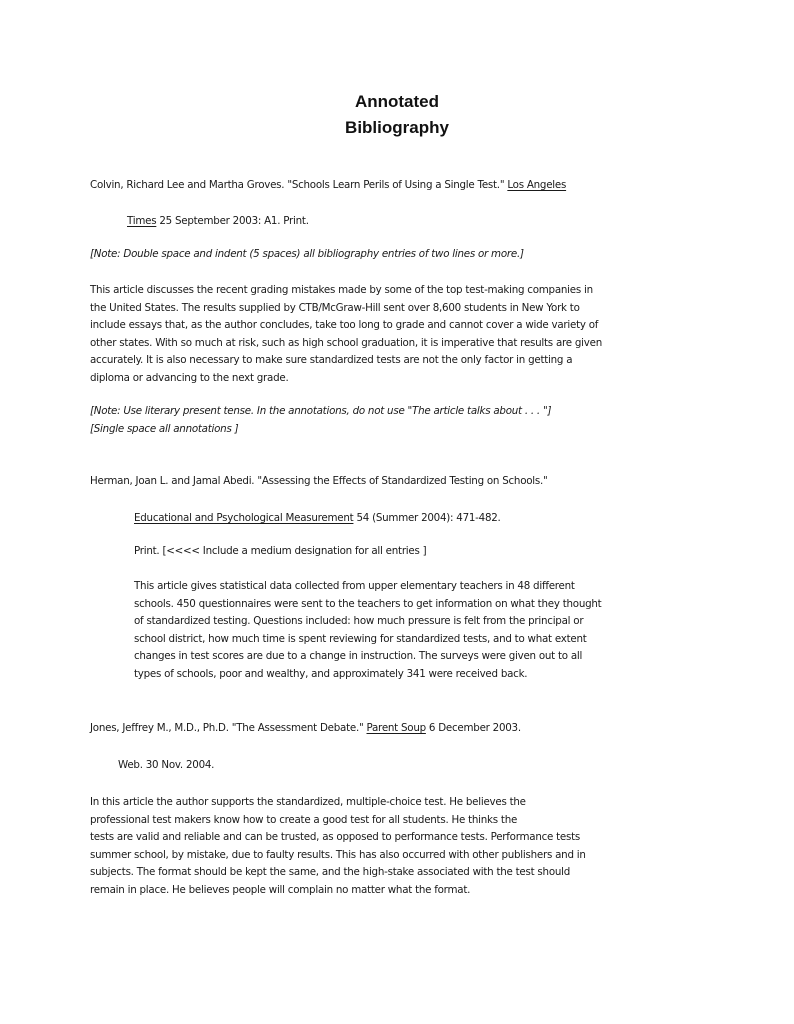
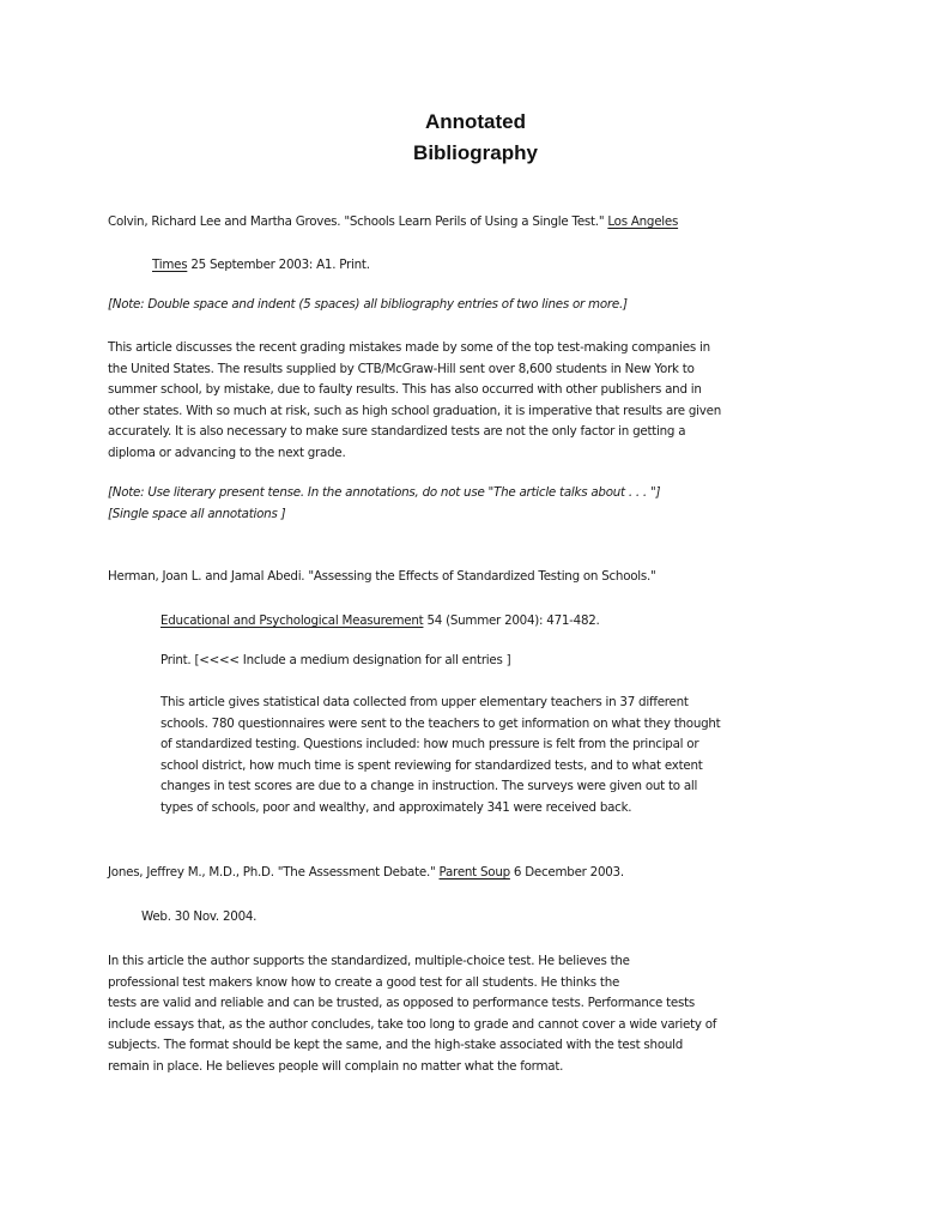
  Annotated
  Bibliography
  Colvin, Richard Lee and Martha Groves. "Schools Learn Perils of Using a Single Test." Los Angeles
  Times 25 September 2003: A1. Print.
  [Note: Double space and indent (5 spaces) all bibliography entries of two lines or more.]
  This article discusses the recent grading mistakes made by some of the top test-making companies in
  the United States. The results supplied by CTB/McGraw-Hill sent over 8,600 students in New York to
- include essays that, as the author concludes, take too long to grade and cannot cover a wide variety of
+ summer school, by mistake, due to faulty results. This has also occurred with other publishers and in
  other states. With so much at risk, such as high school graduation, it is imperative that results are given
  accurately. It is also necessary to make sure standardized tests are not the only factor in getting a
  diploma or advancing to the next grade.
  [Note: Use literary present tense. In the annotations, do not use "The article talks about . . . "]
  [Single space all annotations ]
  Herman, Joan L. and Jamal Abedi. "Assessing the Effects of Standardized Testing on Schools."
  Educational and Psychological Measurement 54 (Summer 2004): 471-482.
  Print. [<<<< Include a medium designation for all entries ]
- This article gives statistical data collected from upper elementary teachers in 48 different
+ This article gives statistical data collected from upper elementary teachers in 37 different
- schools. 450 questionnaires were sent to the teachers to get information on what they thought
+ schools. 780 questionnaires were sent to the teachers to get information on what they thought
  of standardized testing. Questions included: how much pressure is felt from the principal or
  school district, how much time is spent reviewing for standardized tests, and to what extent
  changes in test scores are due to a change in instruction. The surveys were given out to all
  types of schools, poor and wealthy, and approximately 341 were received back.
  Jones, Jeffrey M., M.D., Ph.D. "The Assessment Debate." Parent Soup 6 December 2003.
  Web. 30 Nov. 2004.
  In this article the author supports the standardized, multiple-choice test. He believes the
  professional test makers know how to create a good test for all students. He thinks the
  tests are valid and reliable and can be trusted, as opposed to performance tests. Performance tests
- summer school, by mistake, due to faulty results. This has also occurred with other publishers and in
+ include essays that, as the author concludes, take too long to grade and cannot cover a wide variety of
  subjects. The format should be kept the same, and the high-stake associated with the test should
  remain in place. He believes people will complain no matter what the format.
